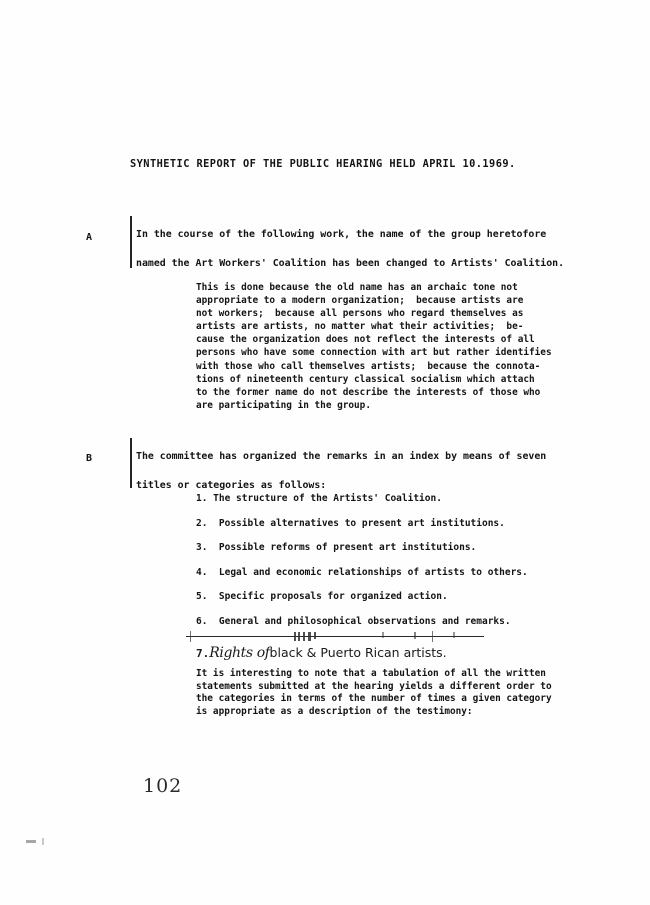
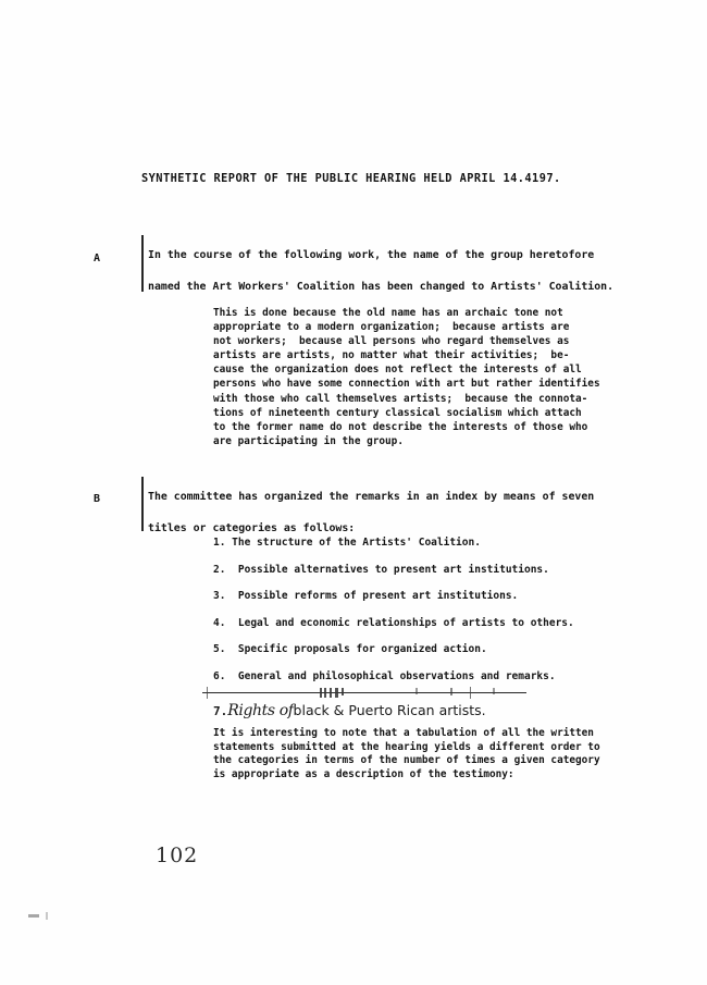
- SYNTHETIC REPORT OF THE PUBLIC HEARING HELD APRIL 10.1969.
+ SYNTHETIC REPORT OF THE PUBLIC HEARING HELD APRIL 14.4197.
  A
  In the course of the following work, the name of the group heretofore
  named the Art Workers' Coalition has been changed to Artists' Coalition.
  This is done because the old name has an archaic tone not
  appropriate to a modern organization; because artists are
  not workers; because all persons who regard themselves as
  artists are artists, no matter what their activities; be-
  cause the organization does not reflect the interests of all
  persons who have some connection with art but rather identifies
  with those who call themselves artists; because the connota-
  tions of nineteenth century classical socialism which attach
  to the former name do not describe the interests of those who
  are participating in the group.
  B
  The committee has organized the remarks in an index by means of seven
  titles or categories as follows:
  1. The structure of the Artists' Coalition.
  2. Possible alternatives to present art institutions.
  3. Possible reforms of present art institutions.
  4. Legal and economic relationships of artists to others.
  5. Specific proposals for organized action.
  6. General and philosophical observations and remarks.
  7.Rights ofblack & Puerto Rican artists.
  It is interesting to note that a tabulation of all the written
  statements submitted at the hearing yields a different order to
  the categories in terms of the number of times a given category
  is appropriate as a description of the testimony:
  102
